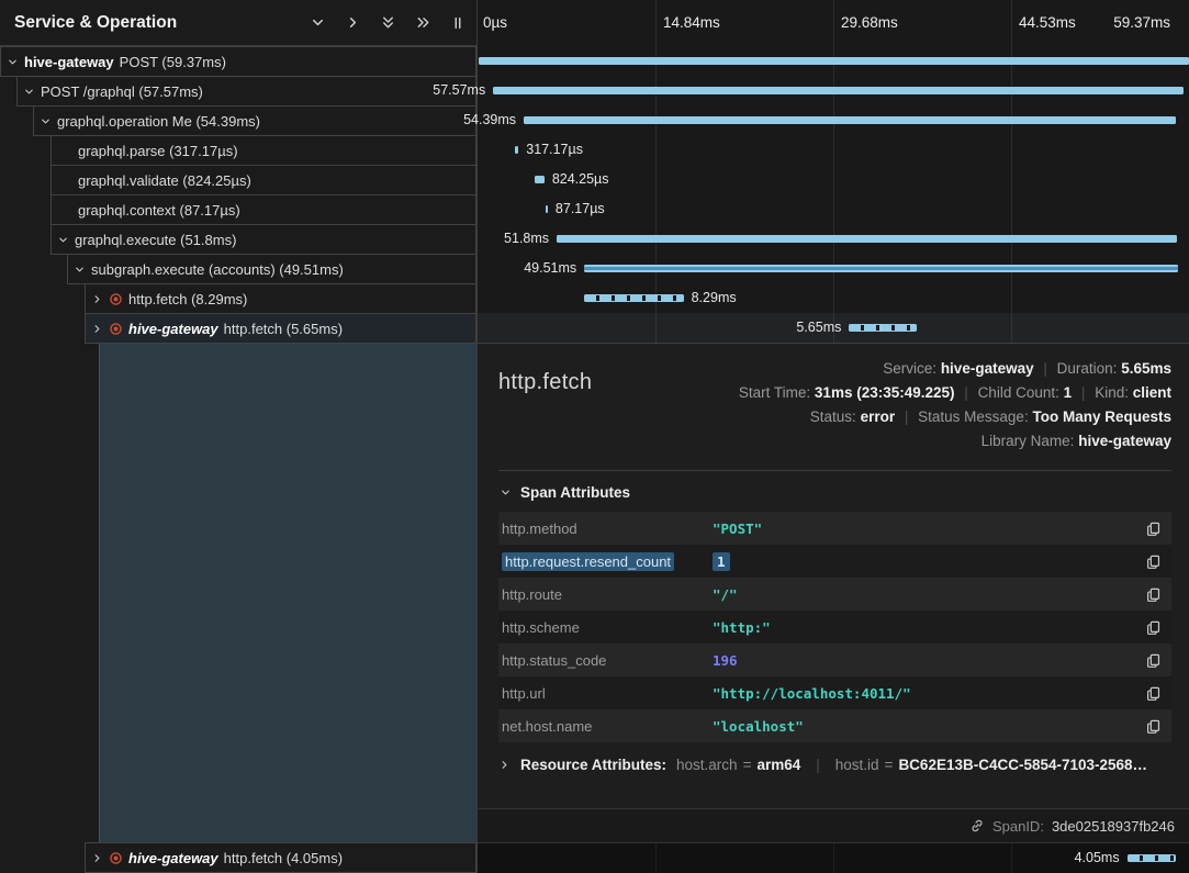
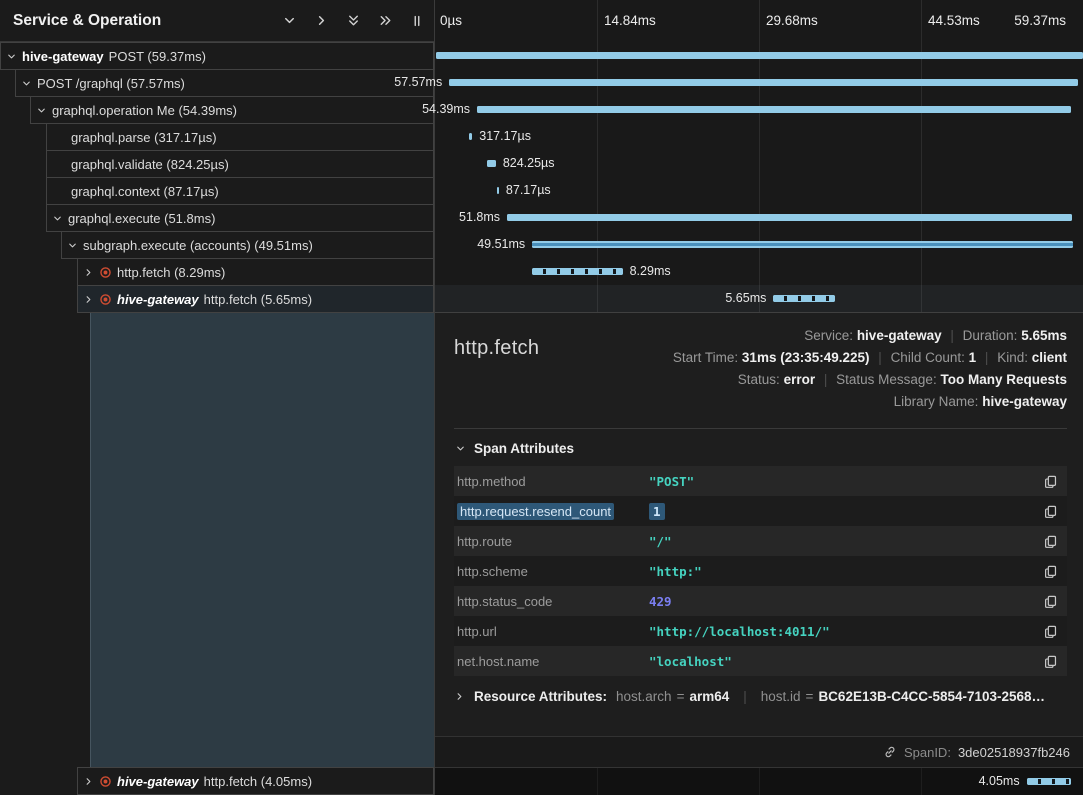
  Service & Operation
  hive-gateway
  POST (59.37ms)
  POST /graphql (57.57ms)
  graphql.operation Me (54.39ms)
  graphql.parse (317.17µs)
  graphql.validate (824.25µs)
  graphql.context (87.17µs)
  graphql.execute (51.8ms)
  subgraph.execute (accounts) (49.51ms)
  http.fetch (8.29ms)
  hive-gateway
  http.fetch (5.65ms)
  hive-gateway
  http.fetch (4.05ms)
  0µs
  14.84ms
  29.68ms
  44.53ms
  59.37ms
  57.57ms
  54.39ms
  317.17µs
  824.25µs
  87.17µs
  51.8ms
  49.51ms
  8.29ms
  5.65ms
  http.fetch
  Service: hive-gateway | Duration: 5.65ms
  Start Time: 31ms (23:35:49.225) | Child Count: 1 | Kind: client
  Status: error | Status Message: Too Many Requests
  Library Name: hive-gateway
  Span Attributes
  http.method
  "POST"
  http.request.resend_count
  1
  http.route
  "/"
  http.scheme
  "http:"
  http.status_code
- 196
+ 429
  http.url
  "http://localhost:4011/"
  net.host.name
  "localhost"
  Resource Attributes:
  host.arch
  =
  arm64
  |
  host.id
  =
  BC62E13B-C4CC-5854-7103-2568…
  SpanID:
  3de02518937fb246
  4.05ms
